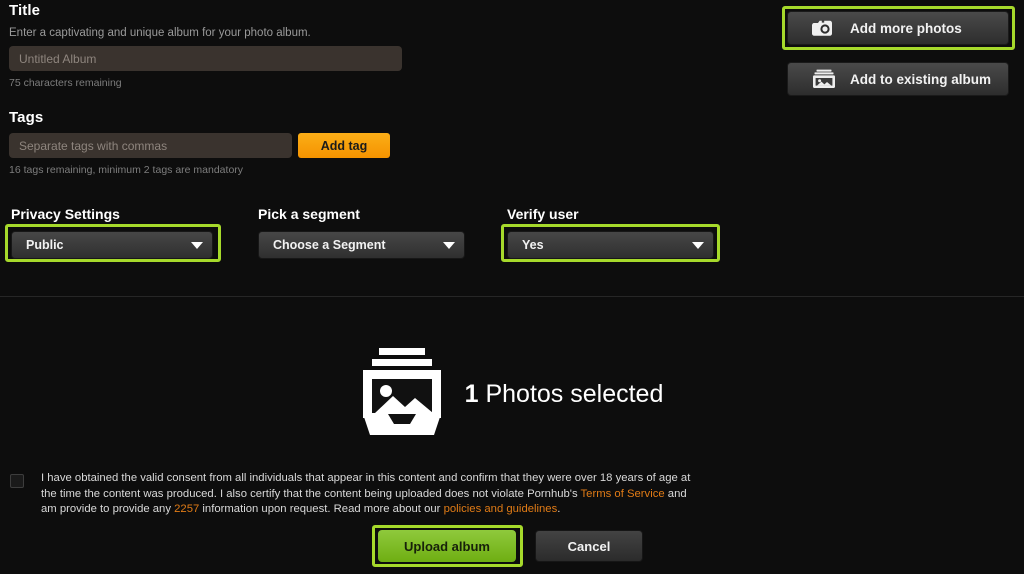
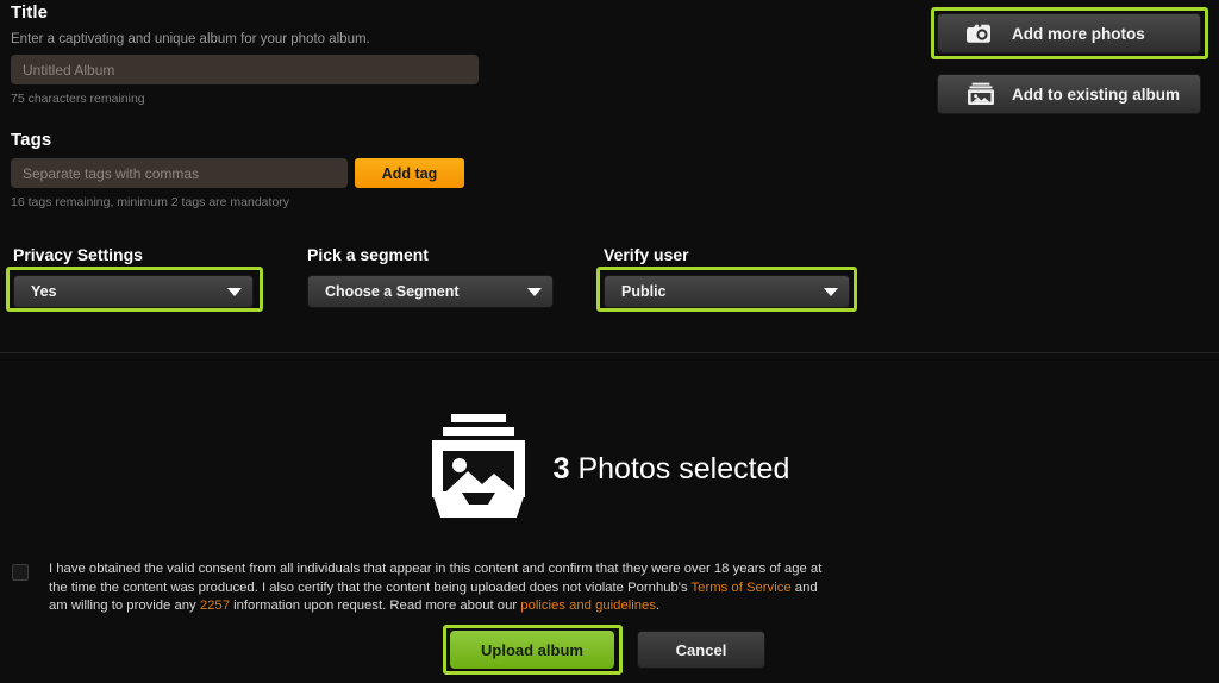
  Title
  Enter a captivating and unique album for your photo album.
  Untitled Album
  75 characters remaining
  Tags
  Separate tags with commas
  Add tag
  16 tags remaining, minimum 2 tags are mandatory
  Add more photos
  Add to existing album
  Privacy Settings
- Public
+ Yes
  Pick a segment
  Choose a Segment
  Verify user
- Yes
+ Public
- 1 Photos selected
+ 3 Photos selected
- I have obtained the valid consent from all individuals that appear in this content and confirm that they were over 18 years of age at the time the content was produced. I also certify that the content being uploaded does not violate Pornhub's Terms of Service and am provide to provide any 2257 information upon request. Read more about our policies and guidelines.
+ I have obtained the valid consent from all individuals that appear in this content and confirm that they were over 18 years of age at the time the content was produced. I also certify that the content being uploaded does not violate Pornhub's Terms of Service and am willing to provide any 2257 information upon request. Read more about our policies and guidelines.
  Upload album
  Cancel
